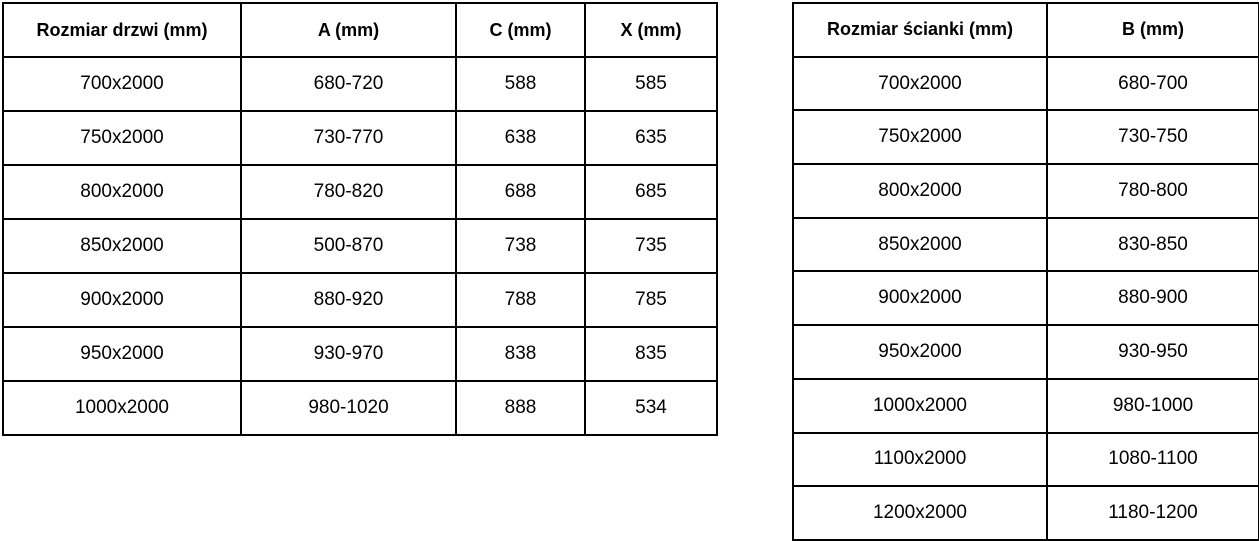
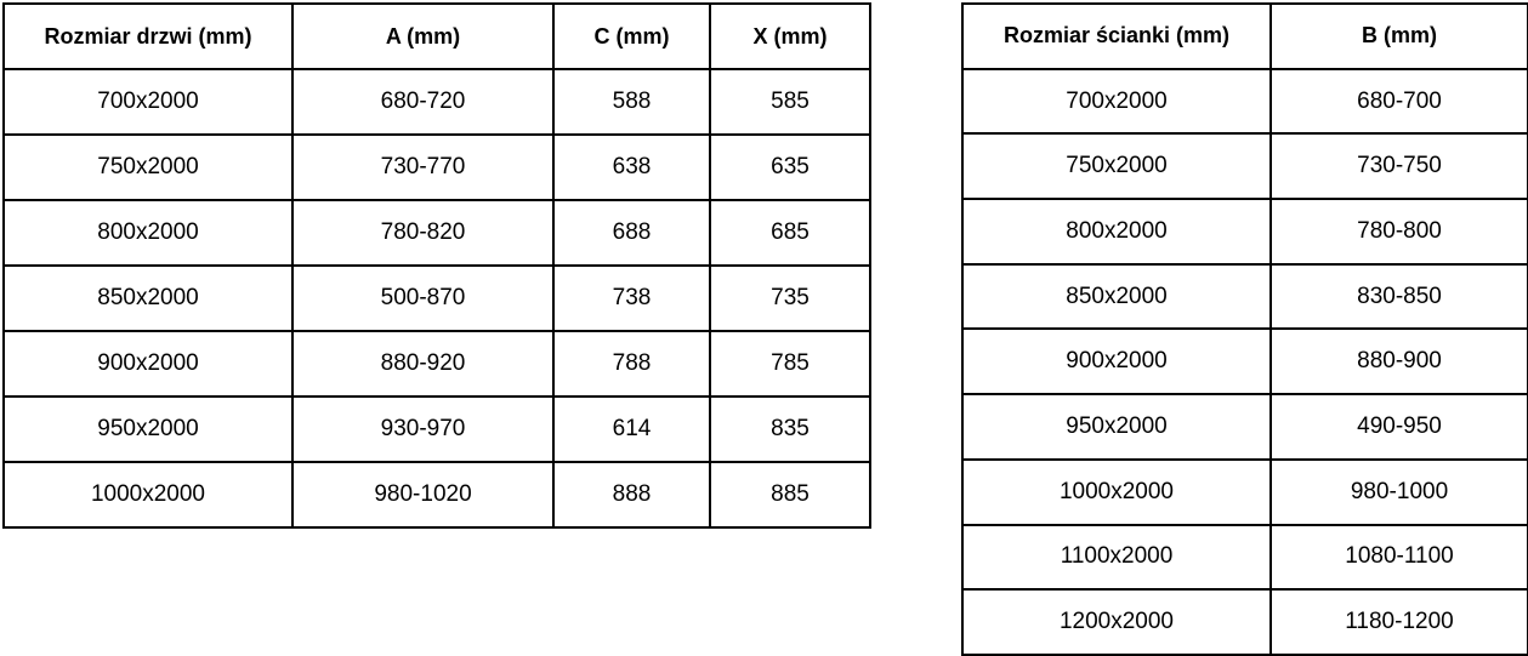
  Rozmiar drzwi (mm)	A (mm)	C (mm)	X (mm)
  700x2000	680-720	588	585
  750x2000	730-770	638	635
  800x2000	780-820	688	685
  850x2000	500-870	738	735
  900x2000	880-920	788	785
- 950x2000	930-970	838	835
+ 950x2000	930-970	614	835
- 1000x2000	980-1020	888	534
+ 1000x2000	980-1020	888	885
  Rozmiar ścianki (mm)	B (mm)
  700x2000	680-700
  750x2000	730-750
  800x2000	780-800
  850x2000	830-850
  900x2000	880-900
- 950x2000	930-950
+ 950x2000	490-950
  1000x2000	980-1000
  1100x2000	1080-1100
  1200x2000	1180-1200
